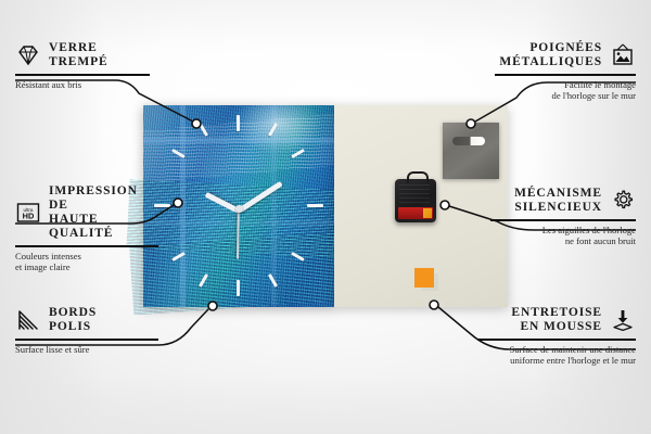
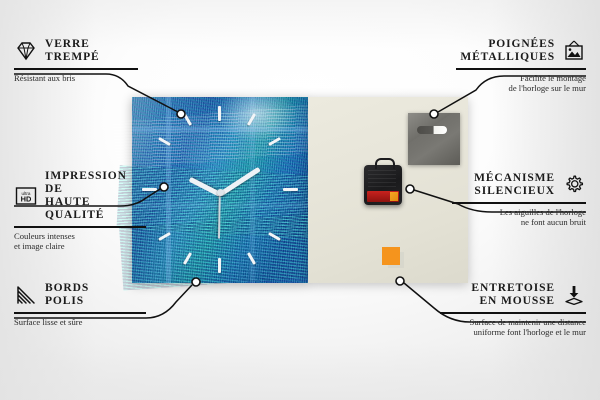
  VERRE
  TREMPÉ
  Résistant aux bris
  HD
  IMPRESSION DE
  HAUTE QUALITÉ
  Couleurs intenses
  et image claire
  BORDS
  POLIS
  Surface lisse et sûre
  POIGNÉES
  MÉTALLIQUES
  Facilite le montage
  de l'horloge sur le mur
  MÉCANISME
  SILENCIEUX
  Les aiguilles de l'horloge
  ne font aucun bruit
  ENTRETOISE
  EN MOUSSE
  Surface de maintenir une distance
- uniforme entre l'horloge et le mur
+ uniforme font l'horloge et le mur
